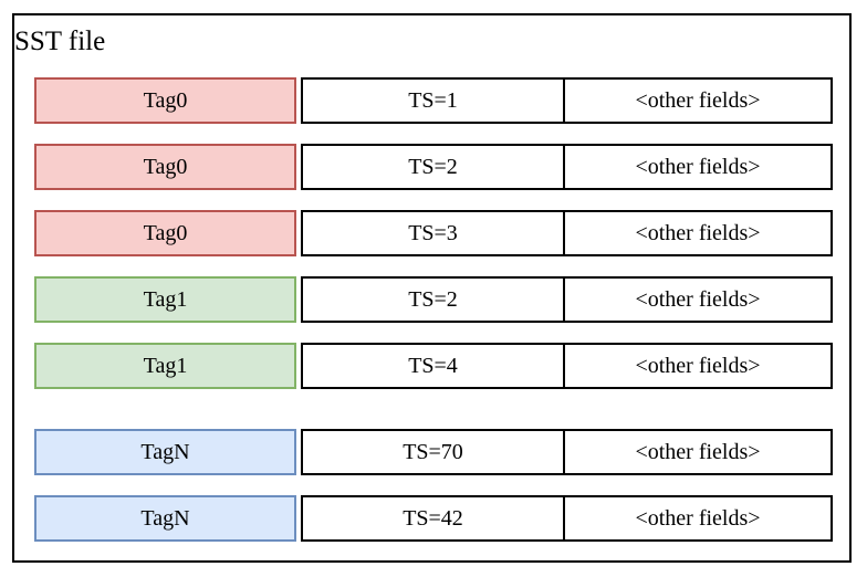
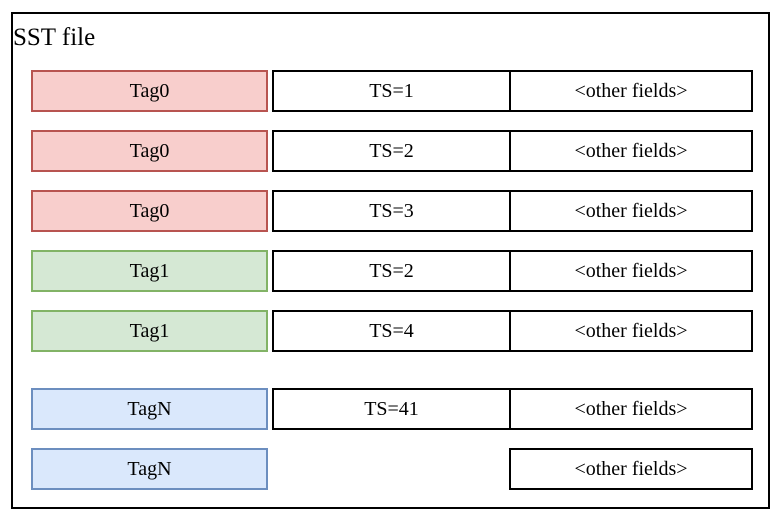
  SST file
  Tag0
  TS=1
  <other fields>
  Tag0
  TS=2
  <other fields>
  Tag0
  TS=3
  <other fields>
  Tag1
  TS=2
  <other fields>
  Tag1
  TS=4
  <other fields>
  TagN
- TS=70
+ TS=41
  <other fields>
  TagN
- TS=42
  <other fields>
